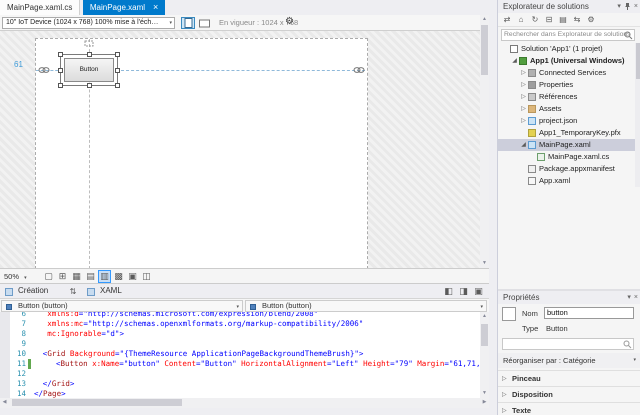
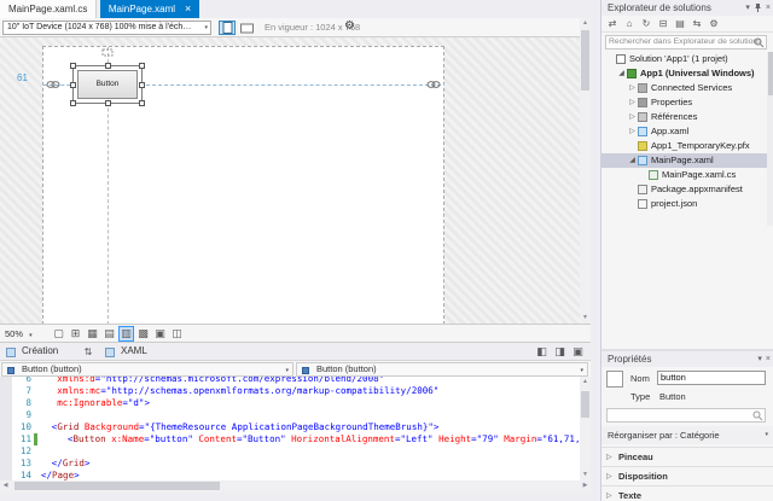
  MainPage.xaml.cs MainPage.xaml ×
  En vigueur : 1024 x 768
  ⚙
  61
  50%
  ▢
  ⊞
  ▦
  ▤
  ▥
  ▩
  ▣
  ◫
  Création
  ⇅
  XAML
  ◧
  ◨
  ▣
  Button (button)
  Button (button)
  6
  xmlns:d="http://schemas.microsoft.com/expression/blend/2008"
  7
  xmlns:mc="http://schemas.openxmlformats.org/markup-compatibility/2006"
  8
  mc:Ignorable="d">
  9
  10
  <Grid Background="{ThemeResource ApplicationPageBackgroundThemeBrush}">
  11
  <Button x:Name="button" Content="Button" HorizontalAlignment="Left" Height="79" Margin="61,71,
  12
  13
  </Grid>
  14
  </Page>
  Explorateur de solutions
  ⇄
  ⌂
  ↻
  ⊟
  ▤
  ⇆
  ⚙
  Solution 'App1' (1 projet)
  App1 (Universal Windows)
  Connected Services
  Properties
  Références
- Assets
- project.json
+ App.xaml
  App1_TemporaryKey.pfx
  MainPage.xaml
  MainPage.xaml.cs
  Package.appxmanifest
- App.xaml
+ project.json
  Propriétés
  Nom
  button
  Type
  Button
  Réorganiser par : Catégorie
  Pinceau
  Disposition
  Texte
